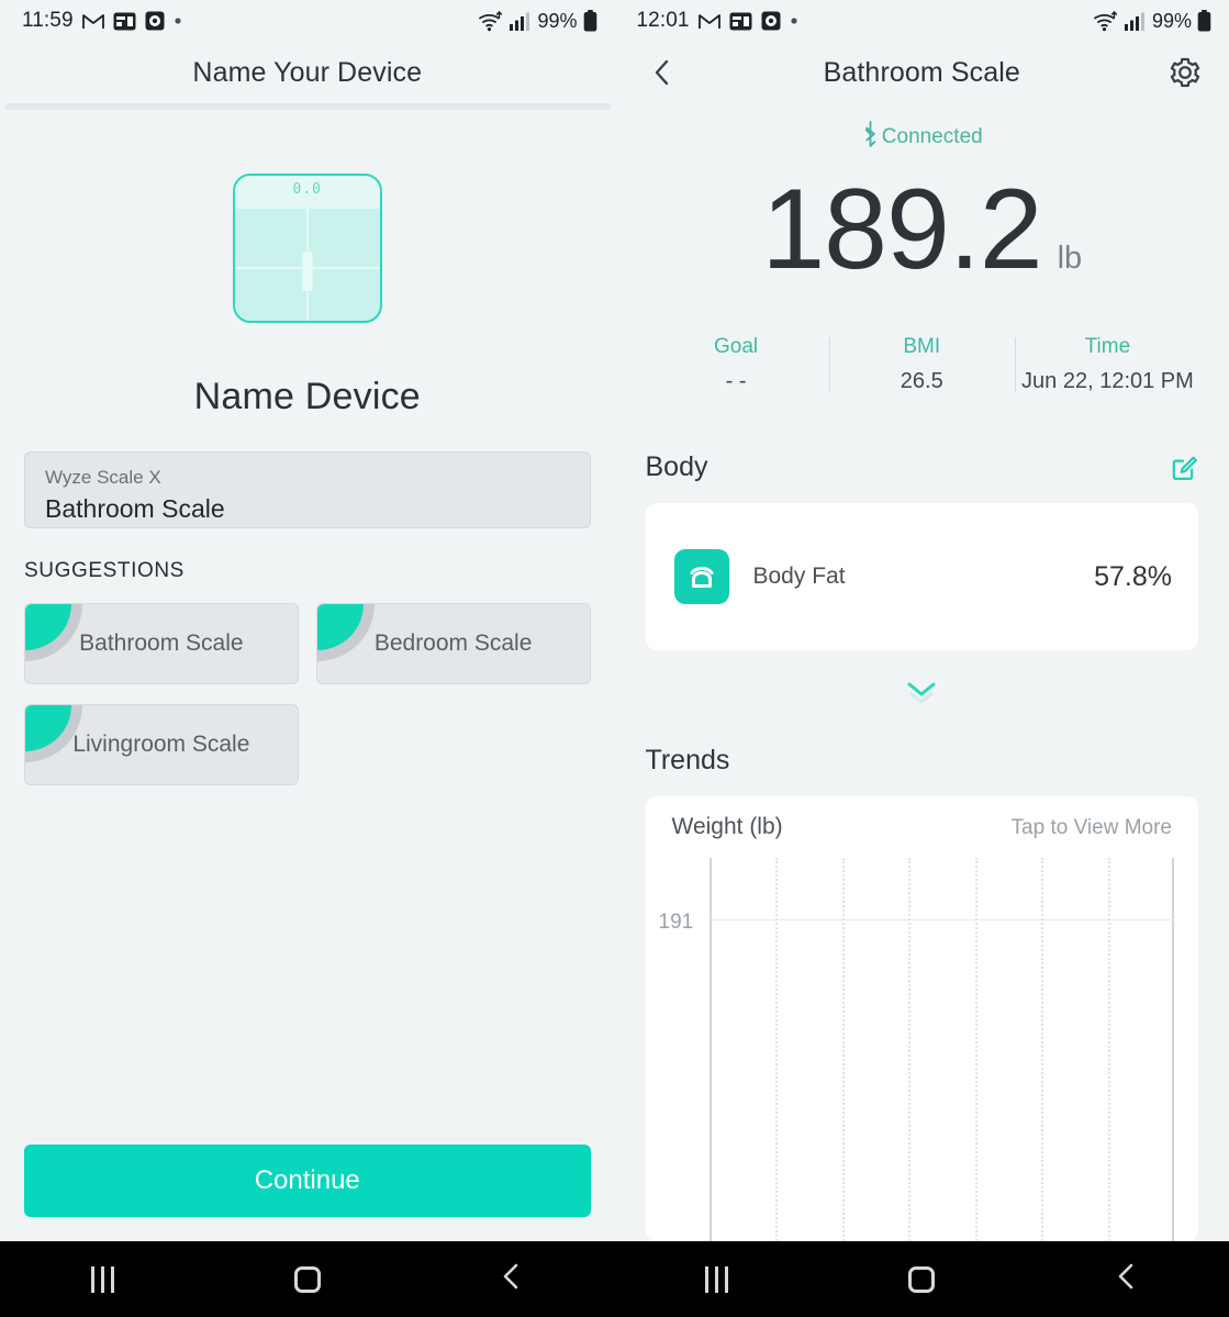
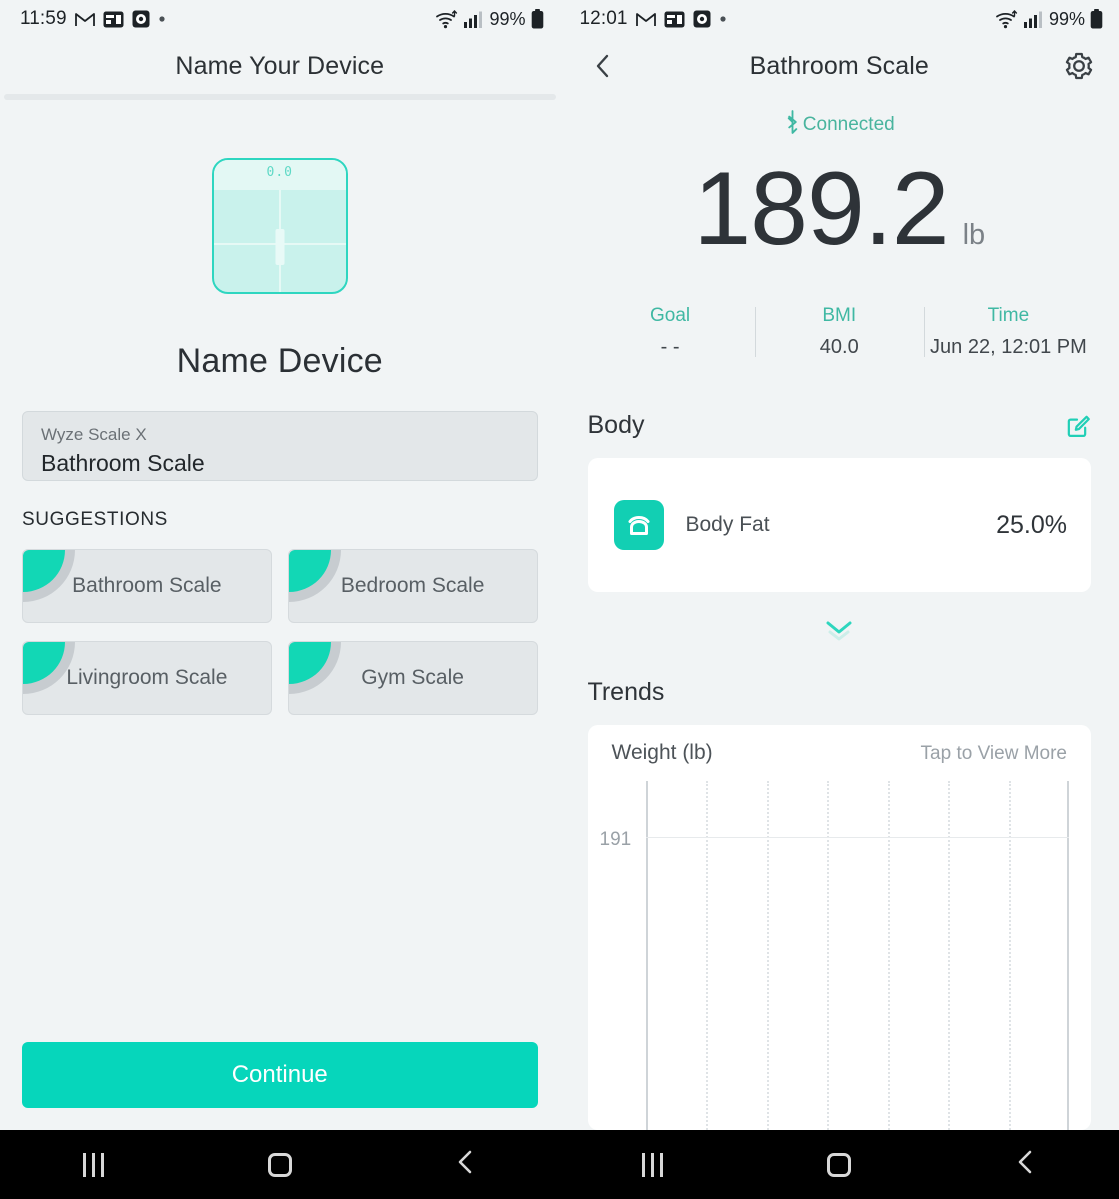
  11:59
  99%
  Name Your Device
  0.0
  Name Device
  Wyze Scale X
  Bathroom Scale
  SUGGESTIONS
  Bathroom Scale
  Bedroom Scale
  Livingroom Scale
+ Gym Scale
  Continue
  12:01
  99%
  Bathroom Scale
  Connected
  189.2
  lb
  Goal
  - -
  BMI
- 26.5
+ 40.0
  Time
  Jun 22, 12:01 PM
  Body
  Body Fat
- 57.8%
+ 25.0%
  Trends
  Weight (lb)
  Tap to View More
  191
